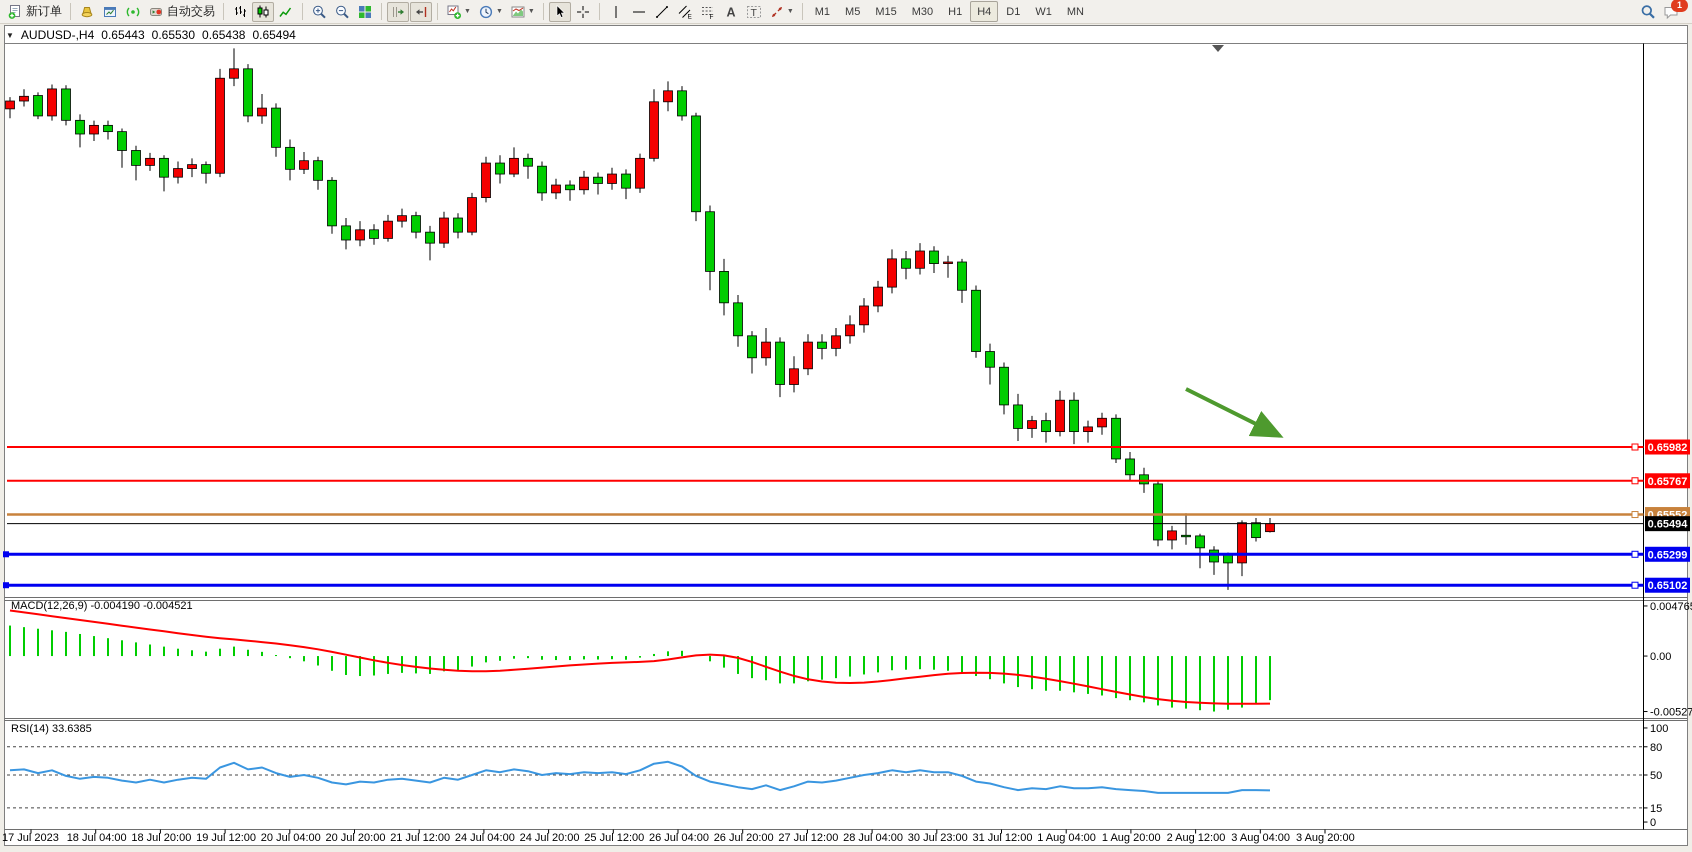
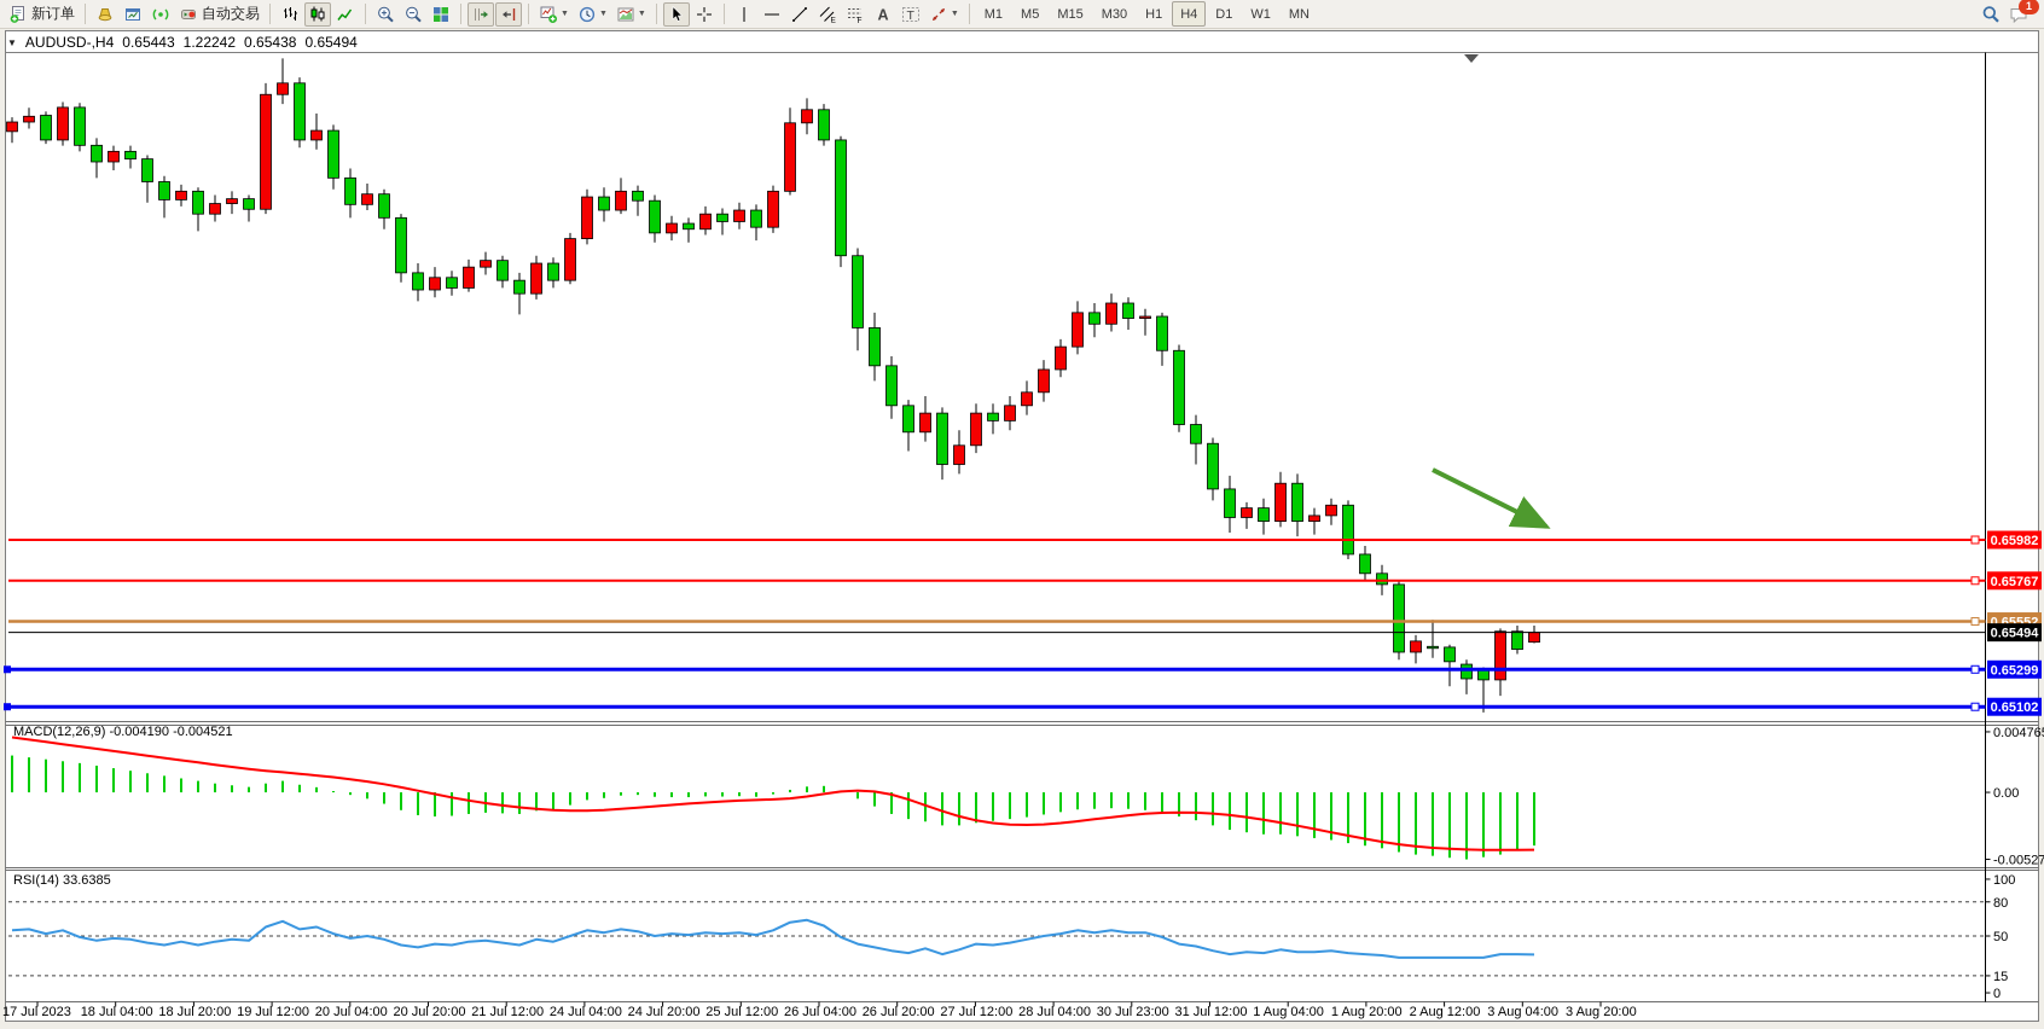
  新订单
  自动交易
  A
  T
  M1
  M5
  M15
  M30
  H1
  H4
  D1
  W1
  MN
  1
  0.00476
  0.00
  -0.00527
  100
  80
  50
  15
  0
  17 Jul 2023
  18 Jul 04:00
  18 Jul 20:00
  19 Jul 12:00
  20 Jul 04:00
  20 Jul 20:00
  21 Jul 12:00
  24 Jul 04:00
  24 Jul 20:00
  25 Jul 12:00
  26 Jul 04:00
  26 Jul 20:00
  27 Jul 12:00
  28 Jul 04:00
  30 Jul 23:00
  31 Jul 12:00
  1 Aug 04:00
  1 Aug 20:00
  2 Aug 12:00
  3 Aug 04:00
  3 Aug 20:00
  0.65982
  0.65767
  0.65552
  0.65299
  0.65102
  0.65494
  MACD(12,26,9) -0.004190 -0.004521
  RSI(14) 33.6385
  ▼
  AUDUSD-,H4
  0.65443
- 0.65530
+ 1.22242
  0.65438
  0.65494
